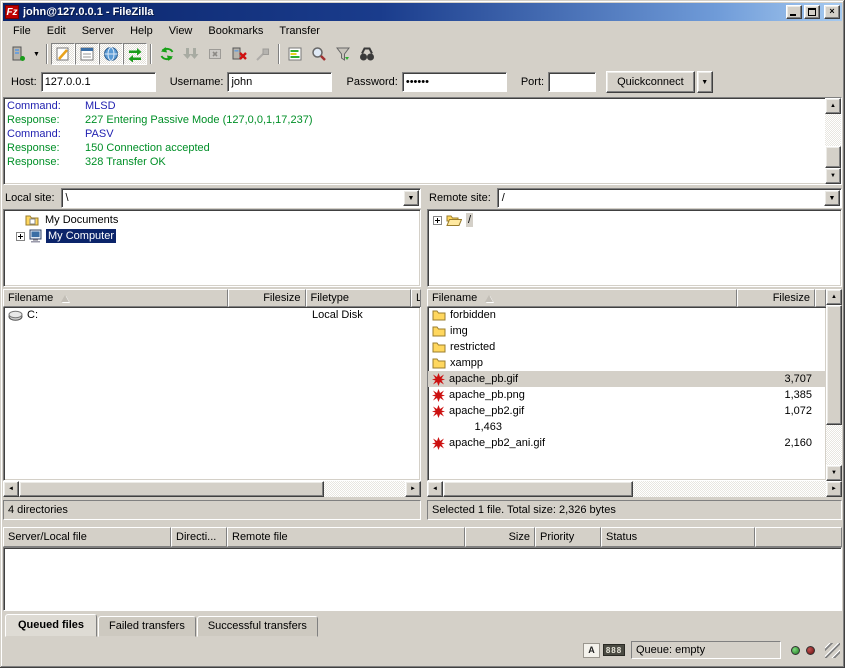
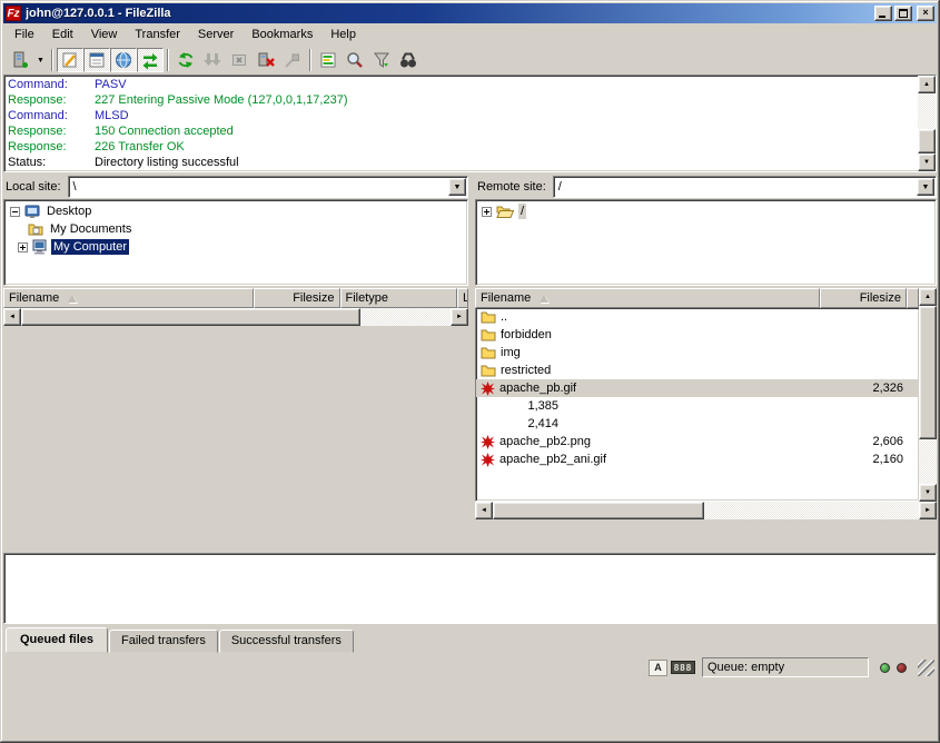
  Fz
  john@127.0.0.1 - FileZilla
  ×
  File
  Edit
- Server
+ View
- Help
+ Transfer
- View
+ Server
  Bookmarks
- Transfer
+ Help
- Host:
- 127.0.0.1
- Username:
- john
- Password:
- ••••••
- Port:
- Quickconnect
  Command:
- MLSD
+ PASV
  Response:
  227 Entering Passive Mode (127,0,0,1,17,237)
  Command:
- PASV
+ MLSD
  Response:
  150 Connection accepted
  Response:
- 328 Transfer OK
+ 226 Transfer OK
+ Status:
+ Directory listing successful
  Local site:
  \
+ Desktop
  My Documents
  My Computer
  Remote site:
  /
  /
  Filename
  Filesize
  Filetype
  L
- C:
- Local Disk
  Filename
  Filesize
+ ..
  forbidden
  img
  restricted
- xampp
  apache_pb.gif
- 3,707
+ 2,326
- apache_pb.png
  1,385
- apache_pb2.gif
- 1,072
+ 2,414
+ apache_pb2.png
- 1,463
+ 2,606
  apache_pb2_ani.gif
  2,160
- 4 directories
- Selected 1 file. Total size: 2,326 bytes
- Server/Local file
- Directi...
- Remote file
- Size
- Priority
- Status
  Queued files
  Failed transfers
  Successful transfers
  A
  888
  Queue: empty
